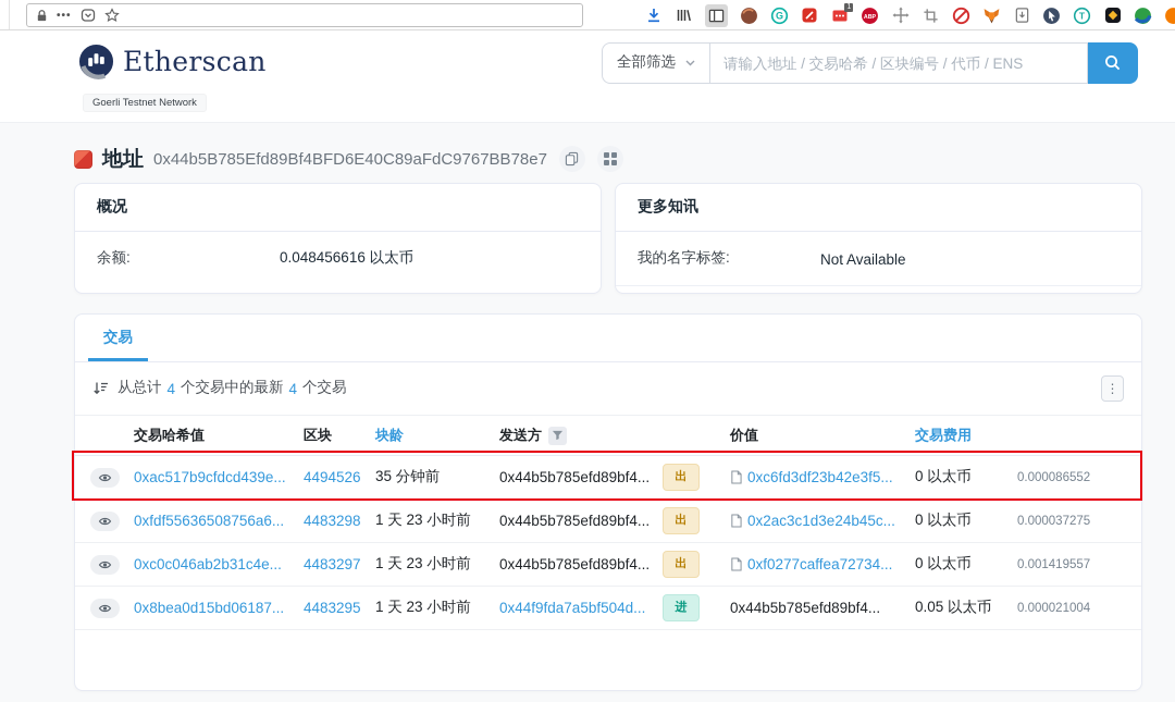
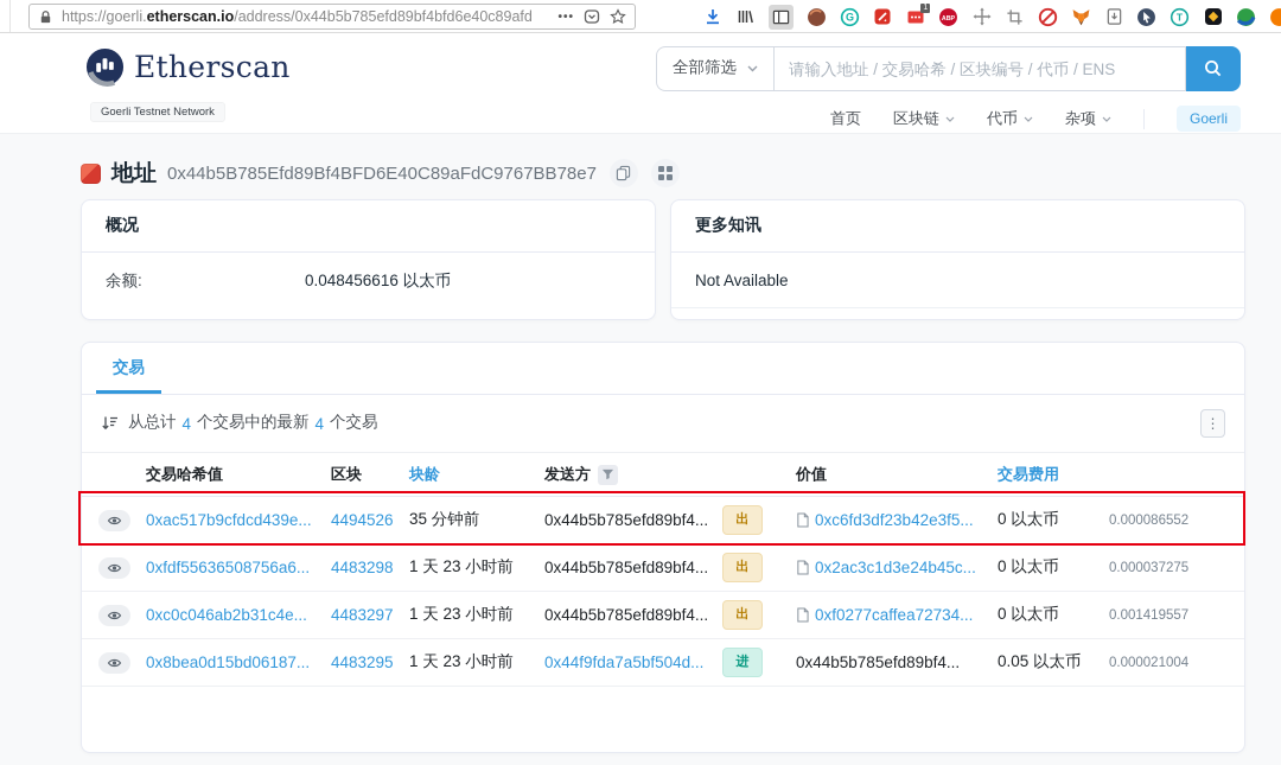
+ https://goerli.etherscan.io/address/0x44b5b785efd89bf4bfd6e40c89afd
  •••
  G
  T
  Etherscan
  Goerli Testnet Network
  全部筛选
  请输入地址 / 交易哈希 / 区块编号 / 代币 / ENS
+ 首页
+ 区块链
+ 代币
+ 杂项
+ Goerli
  地址
  0x44b5B785Efd89Bf4BFD6E40C89aFdC9767BB78e7
  概况
  余额:
  0.048456616 以太币
  更多知讯
- 我的名字标签:
  Not Available
  交易
  从总计
  4
  个交易中的最新
  4
  个交易
  ⋮
  交易哈希值
  区块
  块龄
  发送方
  价值
  交易费用
  0xac517b9cfdcd439e...
  4494526
  35 分钟前
  0x44b5b785efd89bf4...
  出
  0xc6fd3df23b42e3f5...
  0 以太币
  0.000086552
  0xfdf55636508756a6...
  4483298
  1 天 23 小时前
  0x44b5b785efd89bf4...
  出
  0x2ac3c1d3e24b45c...
  0 以太币
  0.000037275
  0xc0c046ab2b31c4e...
  4483297
  1 天 23 小时前
  0x44b5b785efd89bf4...
  出
  0xf0277caffea72734...
  0 以太币
  0.001419557
  0x8bea0d15bd06187...
  4483295
  1 天 23 小时前
  0x44f9fda7a5bf504d...
  进
  0x44b5b785efd89bf4...
  0.05 以太币
  0.000021004
